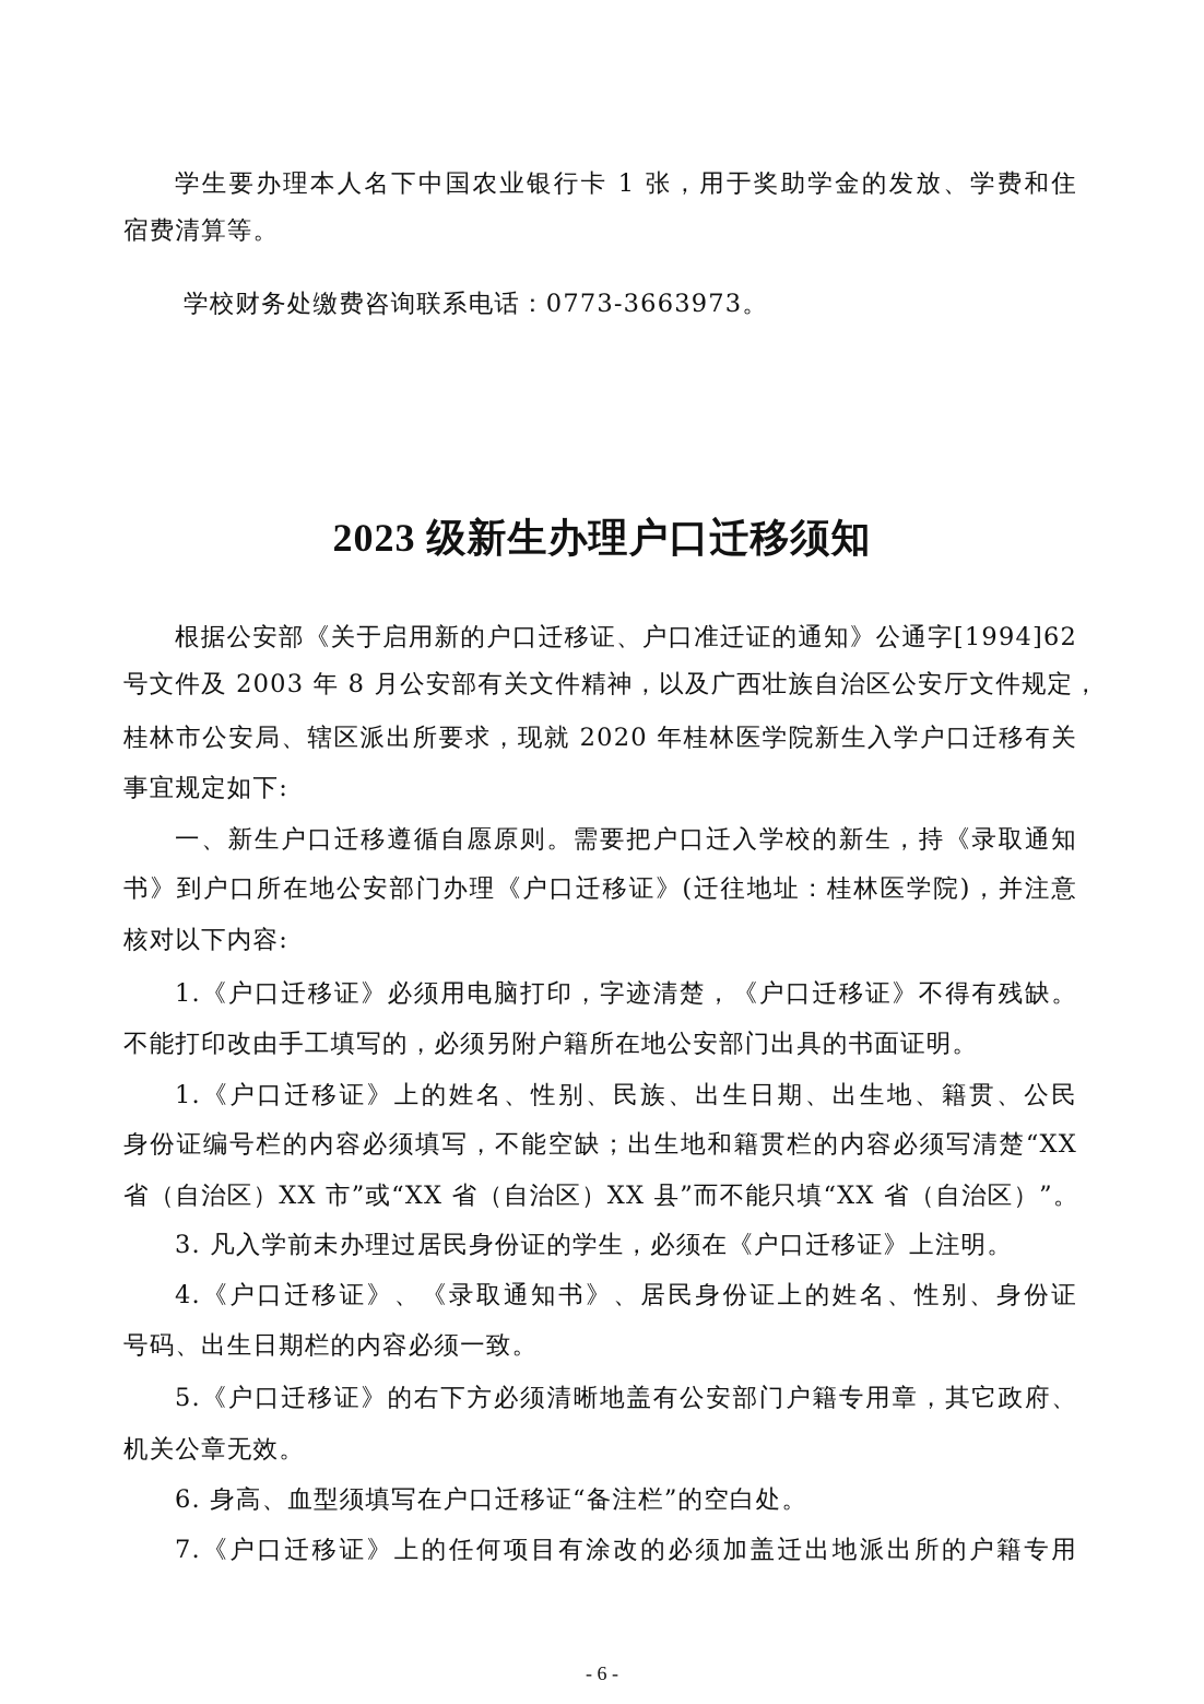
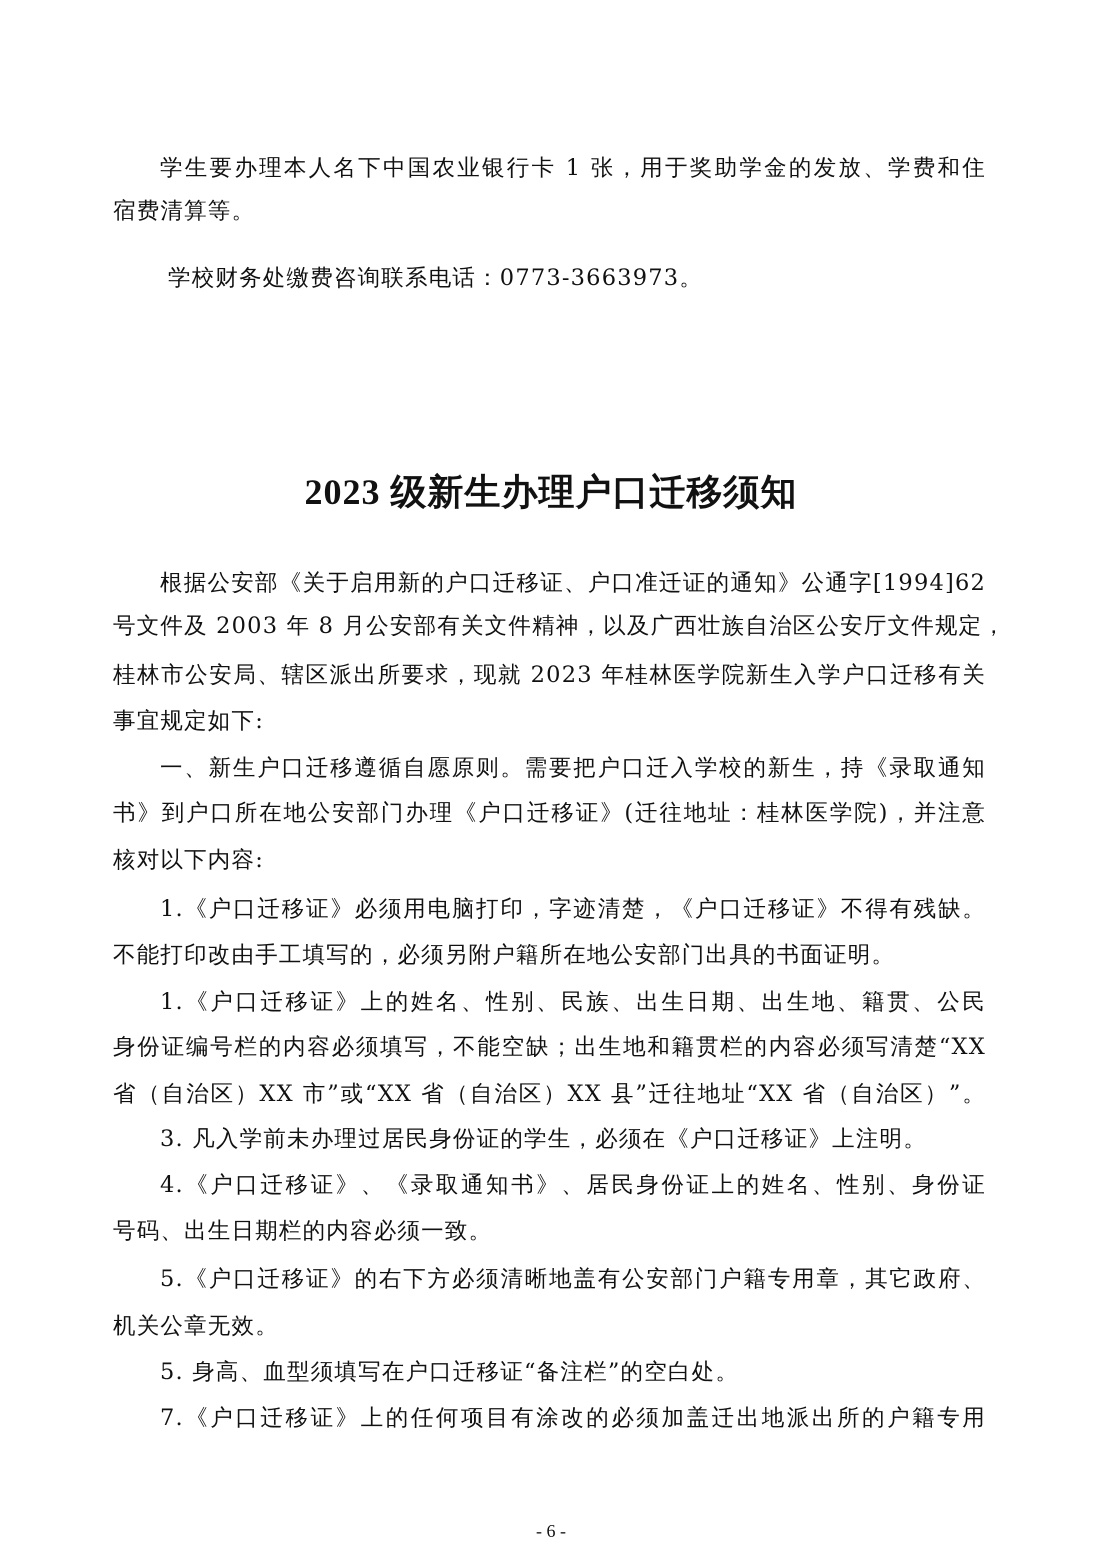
  学生要办理本人名下中国农业银行卡 1 张，用于奖助学金的发放、学费和住
  宿费清算等。
  学校财务处缴费咨询联系电话：0773-3663973。
  2023 级新生办理户口迁移须知
  根据公安部《关于启用新的户口迁移证、户口准迁证的通知》公通字[1994]62
  号文件及 2003 年 8 月公安部有关文件精神，以及广西壮族自治区公安厅文件规定，
- 桂林市公安局、辖区派出所要求，现就 2020 年桂林医学院新生入学户口迁移有关
+ 桂林市公安局、辖区派出所要求，现就 2023 年桂林医学院新生入学户口迁移有关
  事宜规定如下:
  一、新生户口迁移遵循自愿原则。需要把户口迁入学校的新生，持《录取通知
  书》到户口所在地公安部门办理《户口迁移证》(迁往地址：桂林医学院)，并注意
  核对以下内容:
  1.《户口迁移证》必须用电脑打印，字迹清楚，《户口迁移证》不得有残缺。
  不能打印改由手工填写的，必须另附户籍所在地公安部门出具的书面证明。
  1.《户口迁移证》上的姓名、性别、民族、出生日期、出生地、籍贯、公民
  身份证编号栏的内容必须填写，不能空缺；出生地和籍贯栏的内容必须写清楚“XX
- 省（自治区）XX 市”或“XX 省（自治区）XX 县”而不能只填“XX 省（自治区）”。
+ 省（自治区）XX 市”或“XX 省（自治区）XX 县”迁往地址“XX 省（自治区）”。
  3. 凡入学前未办理过居民身份证的学生，必须在《户口迁移证》上注明。
  4.《户口迁移证》、《录取通知书》、居民身份证上的姓名、性别、身份证
  号码、出生日期栏的内容必须一致。
  5.《户口迁移证》的右下方必须清晰地盖有公安部门户籍专用章，其它政府、
  机关公章无效。
- 6. 身高、血型须填写在户口迁移证“备注栏”的空白处。
+ 5. 身高、血型须填写在户口迁移证“备注栏”的空白处。
  7.《户口迁移证》上的任何项目有涂改的必须加盖迁出地派出所的户籍专用
  - 6 -
